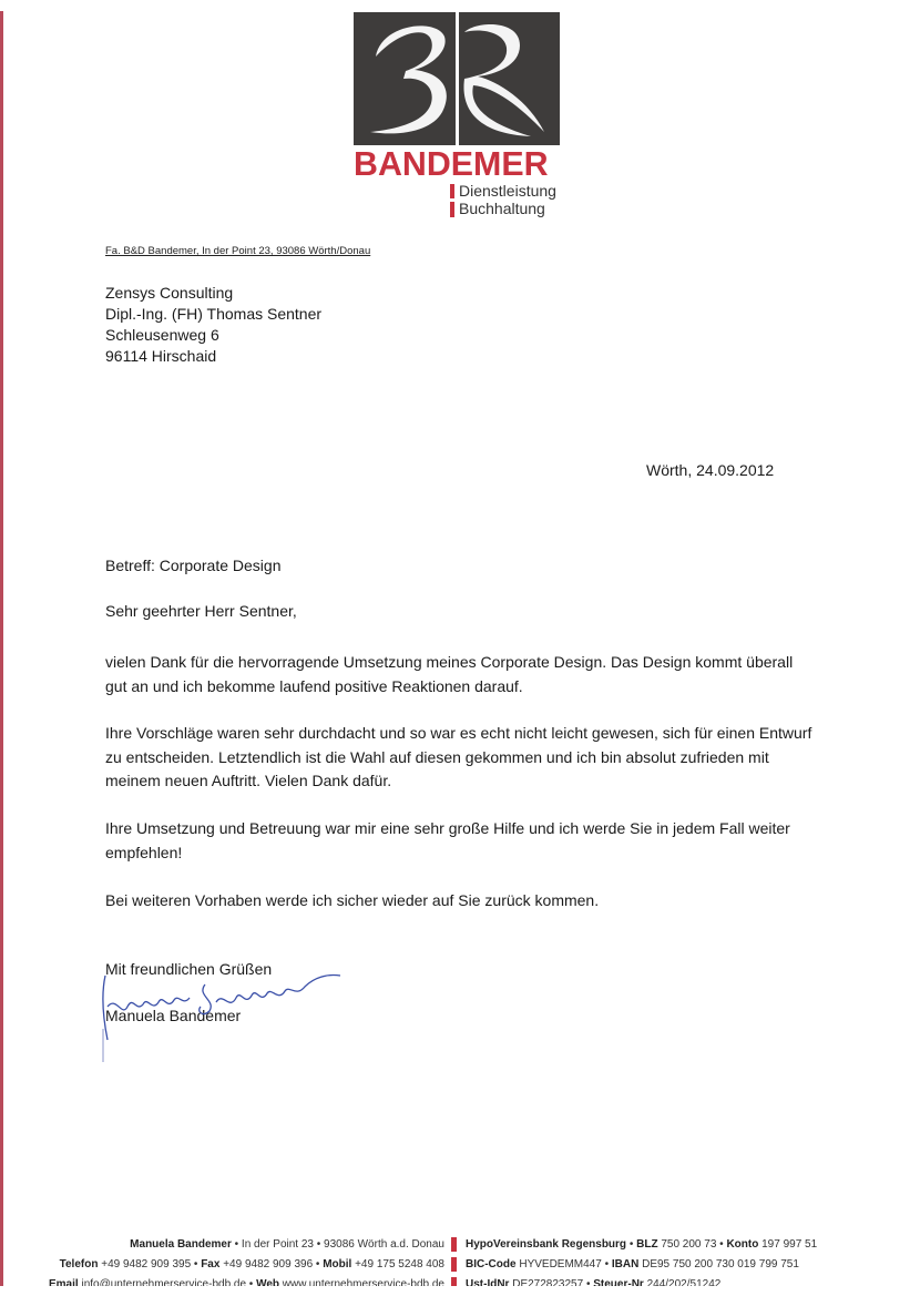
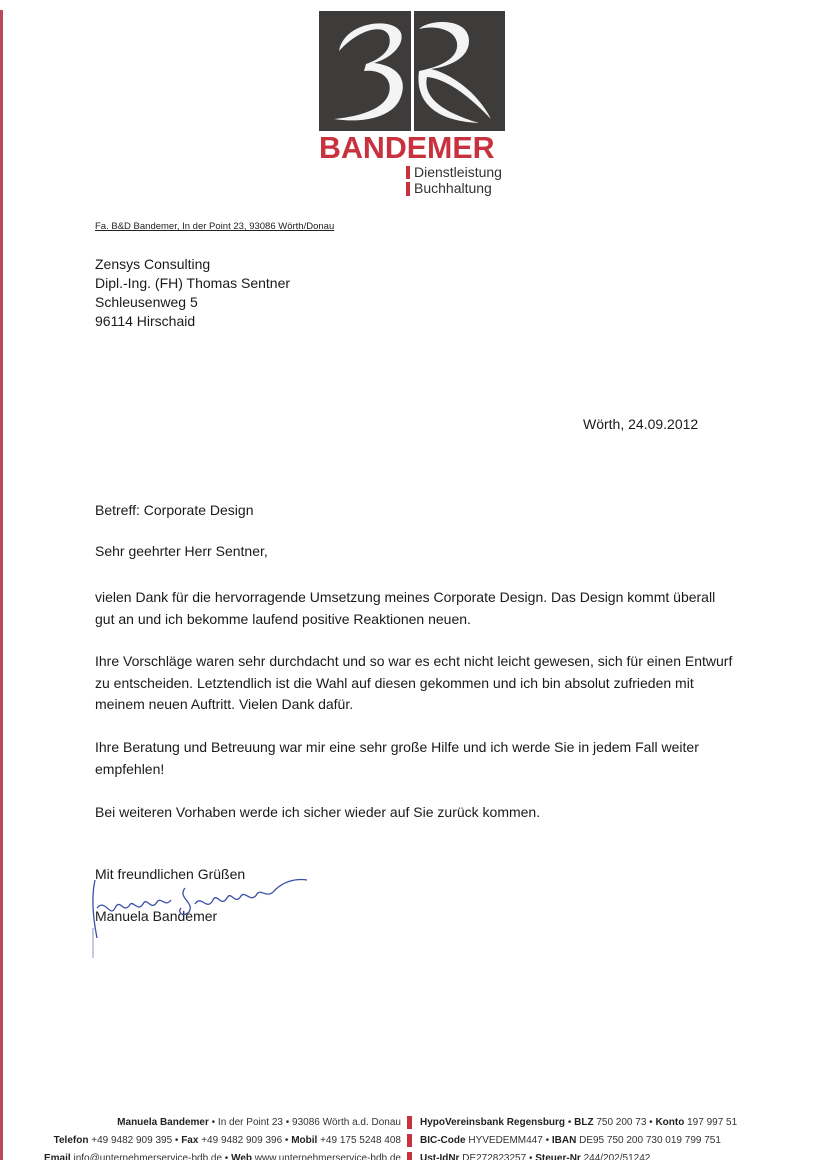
  BANDEMER
  Dienstleistung
  Buchhaltung
  Fa. B&D Bandemer, In der Point 23, 93086 Wörth/Donau
  Zensys Consulting
  Dipl.-Ing. (FH) Thomas Sentner
- Schleusenweg 6
+ Schleusenweg 5
  96114 Hirschaid
  Wörth, 24.09.2012
  Betreff: Corporate Design
  Sehr geehrter Herr Sentner,
- vielen Dank für die hervorragende Umsetzung meines Corporate Design. Das Design kommt überall gut an und ich bekomme laufend positive Reaktionen darauf.
+ vielen Dank für die hervorragende Umsetzung meines Corporate Design. Das Design kommt überall gut an und ich bekomme laufend positive Reaktionen neuen.
  Ihre Vorschläge waren sehr durchdacht und so war es echt nicht leicht gewesen, sich für einen Entwurf zu entscheiden. Letztendlich ist die Wahl auf diesen gekommen und ich bin absolut zufrieden mit meinem neuen Auftritt. Vielen Dank dafür.
- Ihre Umsetzung und Betreuung war mir eine sehr große Hilfe und ich werde Sie in jedem Fall weiter empfehlen!
+ Ihre Beratung und Betreuung war mir eine sehr große Hilfe und ich werde Sie in jedem Fall weiter empfehlen!
  Bei weiteren Vorhaben werde ich sicher wieder auf Sie zurück kommen.
  Mit freundlichen Grüßen
  Manuela Bandemer
  Manuela Bandemer • In der Point 23 • 93086 Wörth a.d. Donau
  Telefon +49 9482 909 395 • Fax +49 9482 909 396 • Mobil +49 175 5248 408
  Email info@unternehmerservice-bdb.de • Web www.unternehmerservice-bdb.de
  HypoVereinsbank Regensburg • BLZ 750 200 73 • Konto 197 997 51
  BIC-Code HYVEDEMM447 • IBAN DE95 750 200 730 019 799 751
  Ust-IdNr DE272823257 • Steuer-Nr 244/202/51242
